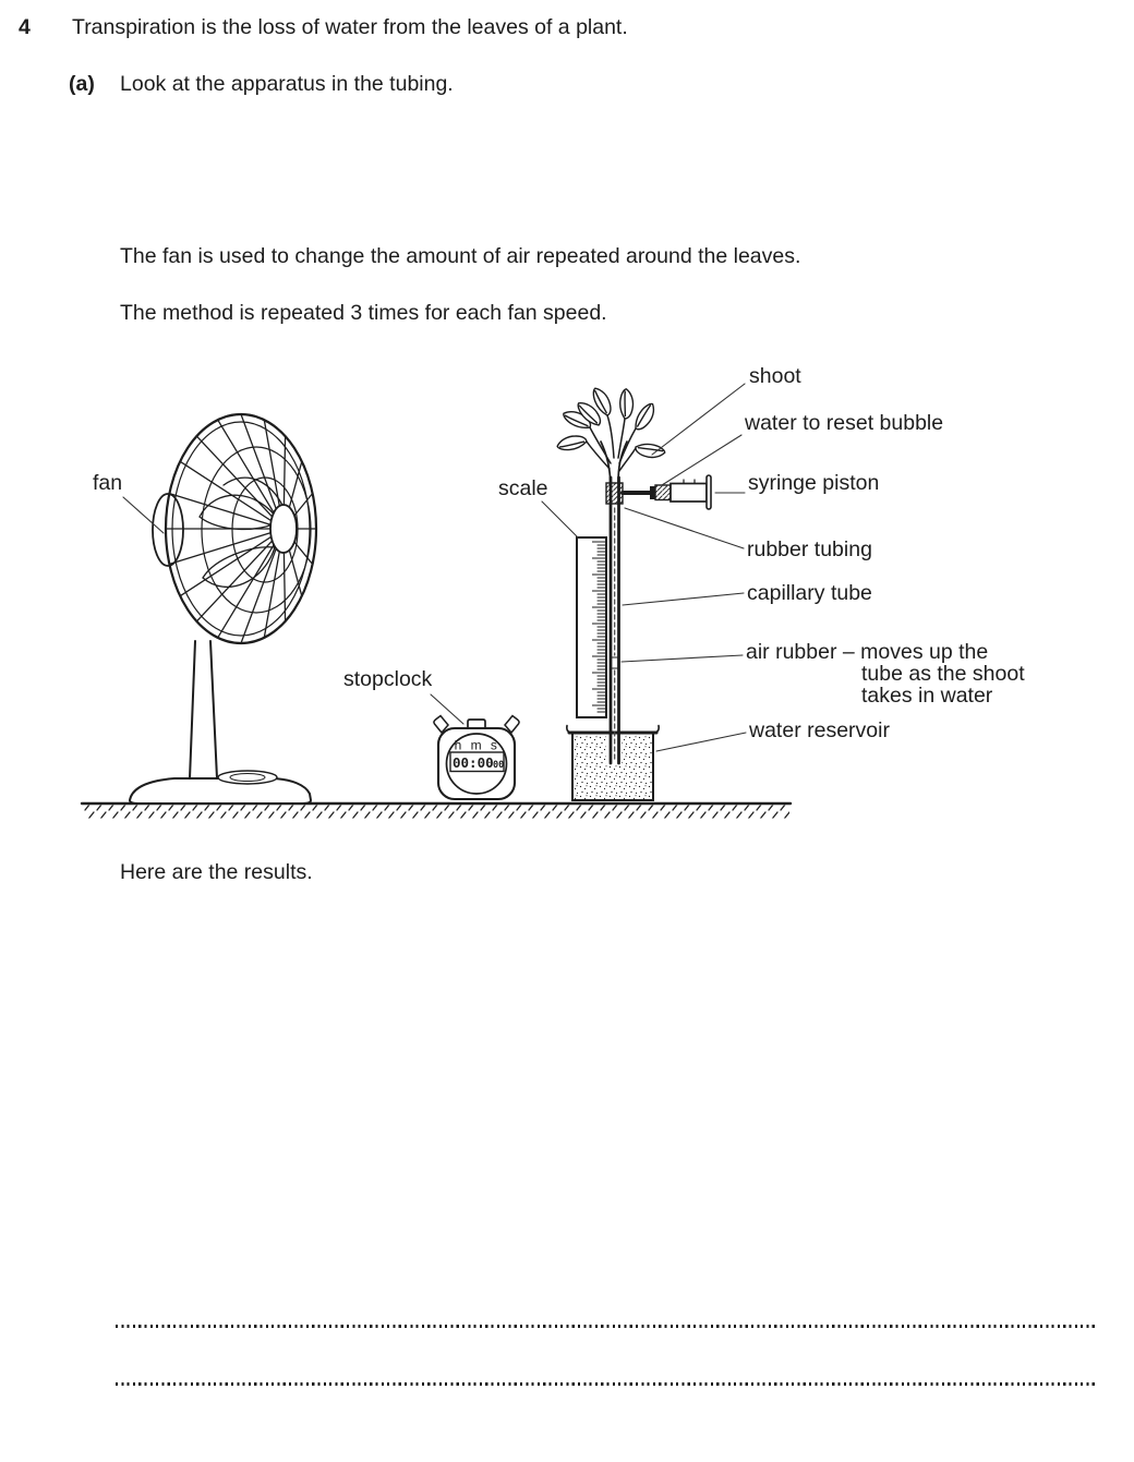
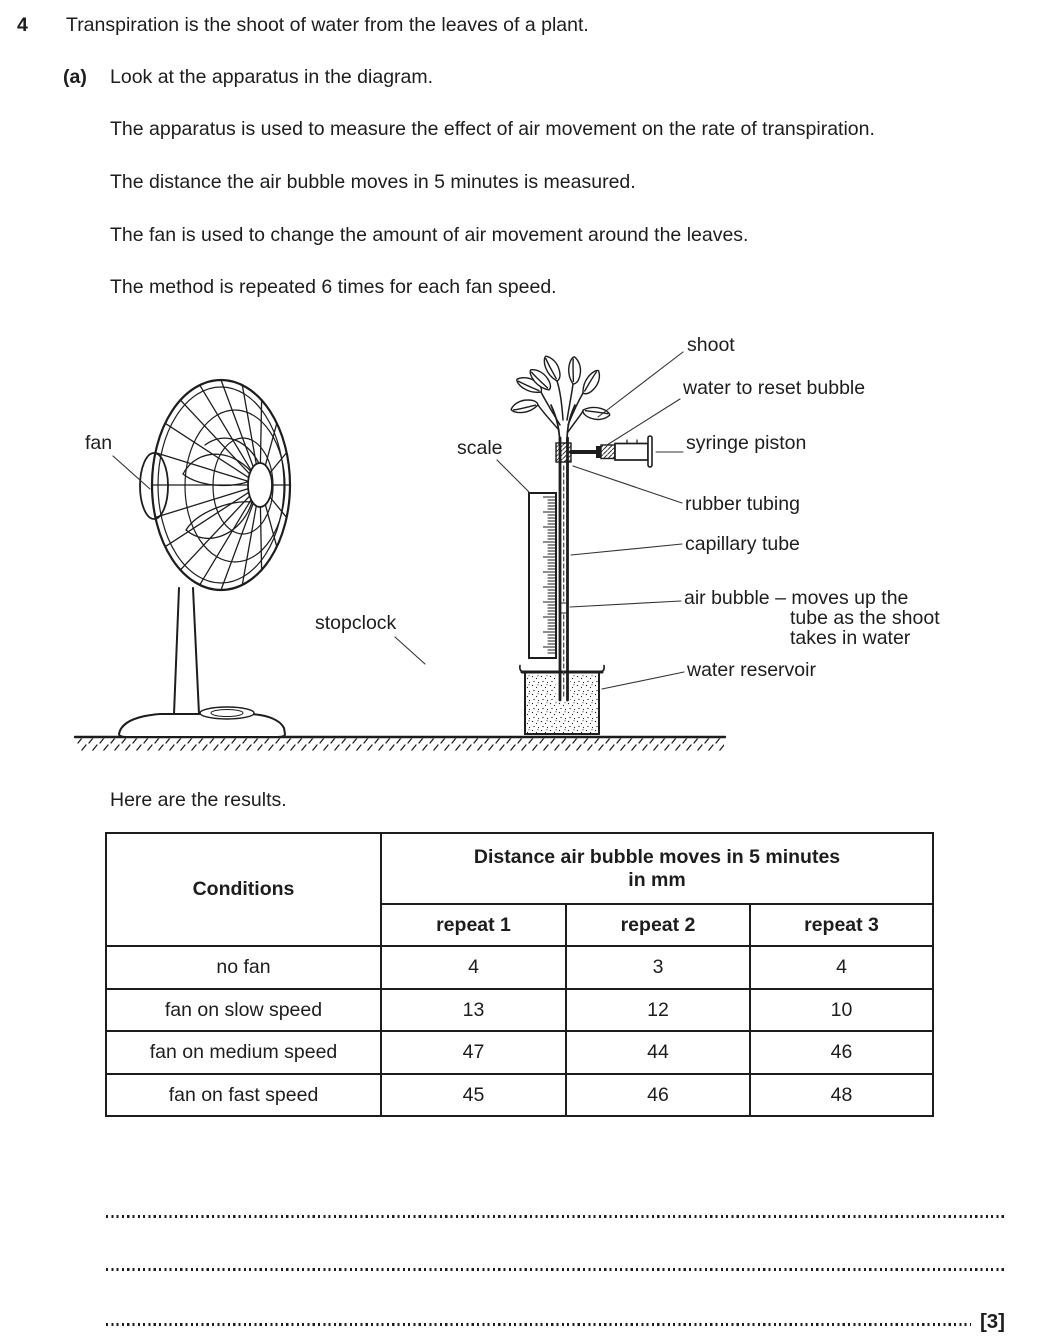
  4
- Transpiration is the loss of water from the leaves of a plant.
+ Transpiration is the shoot of water from the leaves of a plant.
  (a)
- Look at the apparatus in the tubing.
+ Look at the apparatus in the diagram.
+ The apparatus is used to measure the effect of air movement on the rate of transpiration.
+ The distance the air bubble moves in 5 minutes is measured.
- The fan is used to change the amount of air repeated around the leaves.
+ The fan is used to change the amount of air movement around the leaves.
- The method is repeated 3 times for each fan speed.
+ The method is repeated 6 times for each fan speed.
- h m s
- 00:00
- 00
  fan
  scale
  stopclock
  shoot
  water to reset bubble
  syringe piston
  rubber tubing
  capillary tube
- air rubber – moves up the
+ air bubble – moves up the
  tube as the shoot
  takes in water
  water reservoir
  Here are the results.
+ Conditions	Distance air bubble moves in 5 minutes in mm
+ repeat 1	repeat 2	repeat 3
+ no fan	4	3	4
+ fan on slow speed	13	12	10
+ fan on medium speed	47	44	46
+ fan on fast speed	45	46	48
+ [3]
